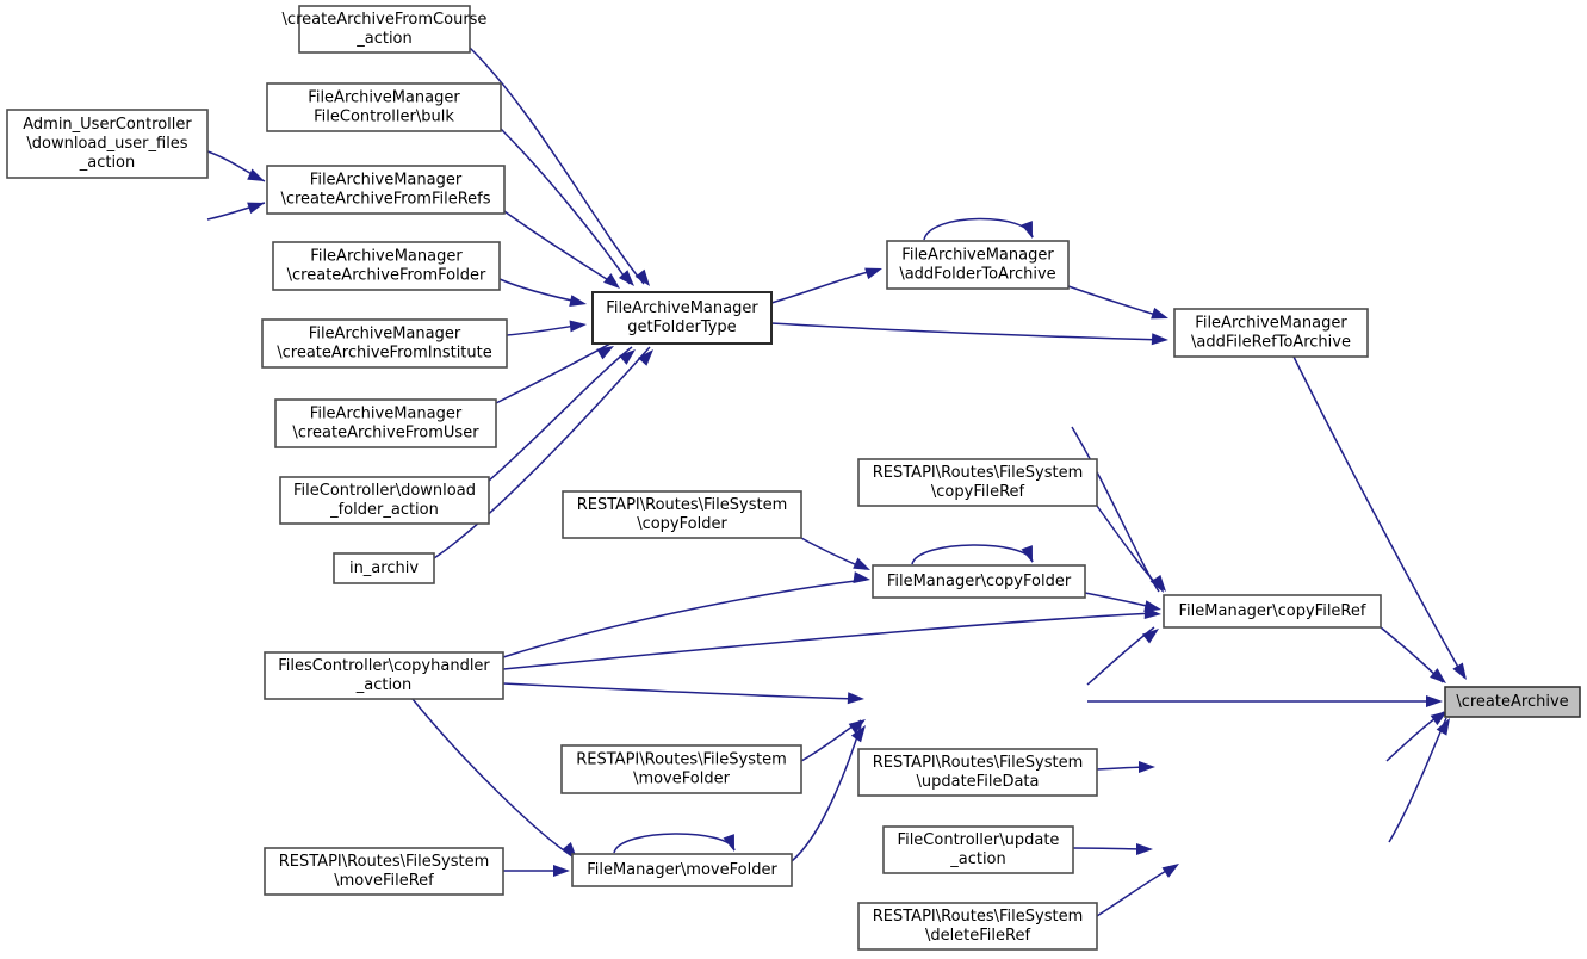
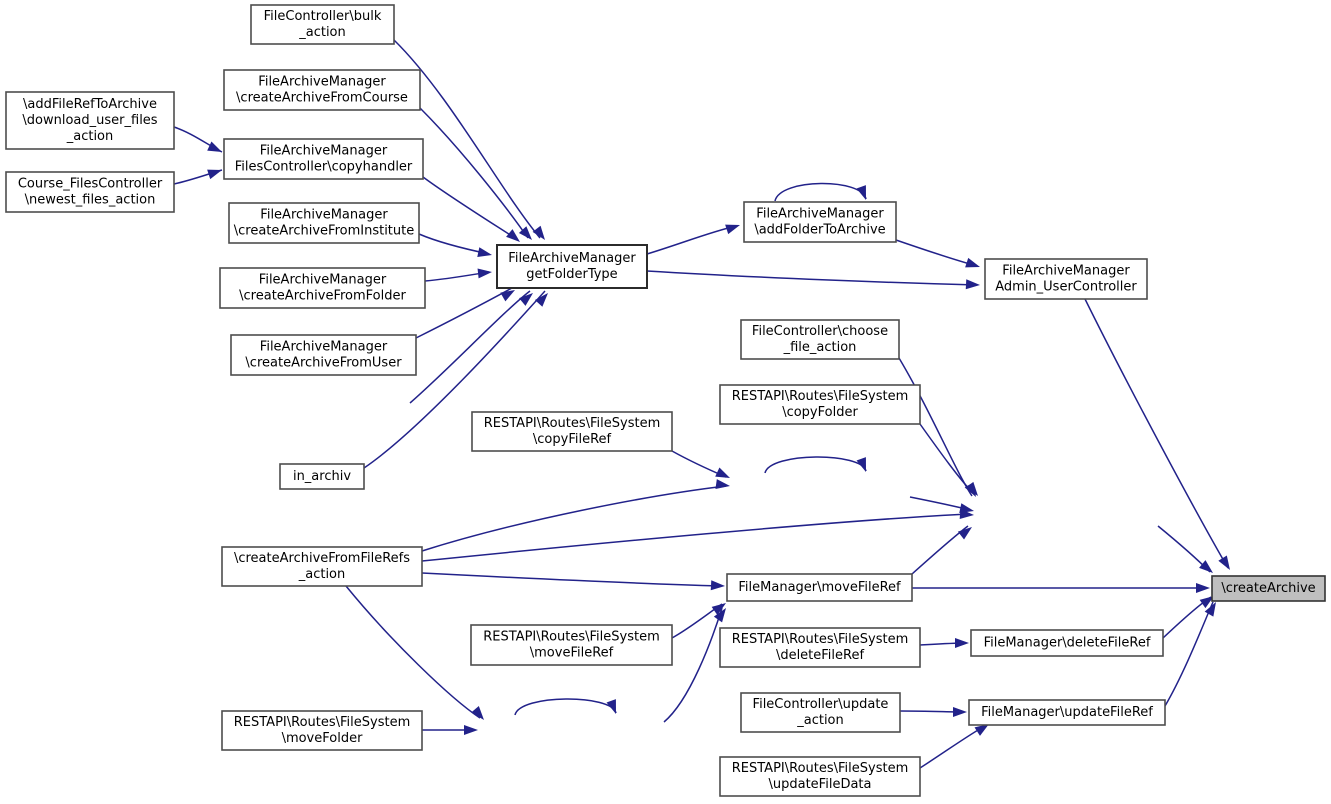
- \createArchiveFromCourse
+ FileController\bulk
  _action
  FileArchiveManager
- FileController\bulk
+ \createArchiveFromCourse
- Admin_UserController
+ \addFileRefToArchive
  \download_user_files
  _action
  FileArchiveManager
- \createArchiveFromFileRefs
+ FilesController\copyhandler
+ Course_FilesController
+ \newest_files_action
  FileArchiveManager
- \createArchiveFromFolder
+ \createArchiveFromInstitute
  FileArchiveManager
  \addFolderToArchive
  FileArchiveManager
  getFolderType
  FileArchiveManager
- \createArchiveFromInstitute
+ \createArchiveFromFolder
  FileArchiveManager
- \addFileRefToArchive
+ Admin_UserController
+ FileController\choose
+ _file_action
  FileArchiveManager
  \createArchiveFromUser
  RESTAPI\Routes\FileSystem
- \copyFileRef
+ \copyFolder
- FileController\download
- _folder_action
  RESTAPI\Routes\FileSystem
- \copyFolder
+ \copyFileRef
  in_archiv
- FileManager\copyFolder
- FileManager\copyFileRef
- FilesController\copyhandler
+ \createArchiveFromFileRefs
  _action
+ FileManager\moveFileRef
  \createArchive
  RESTAPI\Routes\FileSystem
- \moveFolder
+ \moveFileRef
  RESTAPI\Routes\FileSystem
- \updateFileData
+ \deleteFileRef
+ FileManager\deleteFileRef
  FileController\update
  _action
+ FileManager\updateFileRef
  RESTAPI\Routes\FileSystem
- \moveFileRef
+ \moveFolder
- FileManager\moveFolder
  RESTAPI\Routes\FileSystem
- \deleteFileRef
+ \updateFileData
